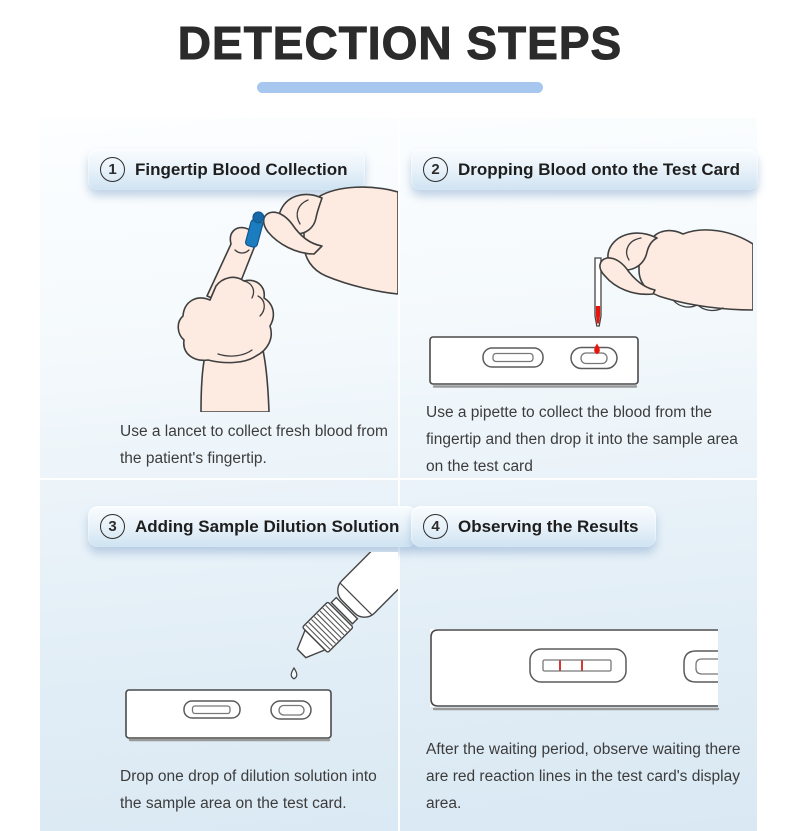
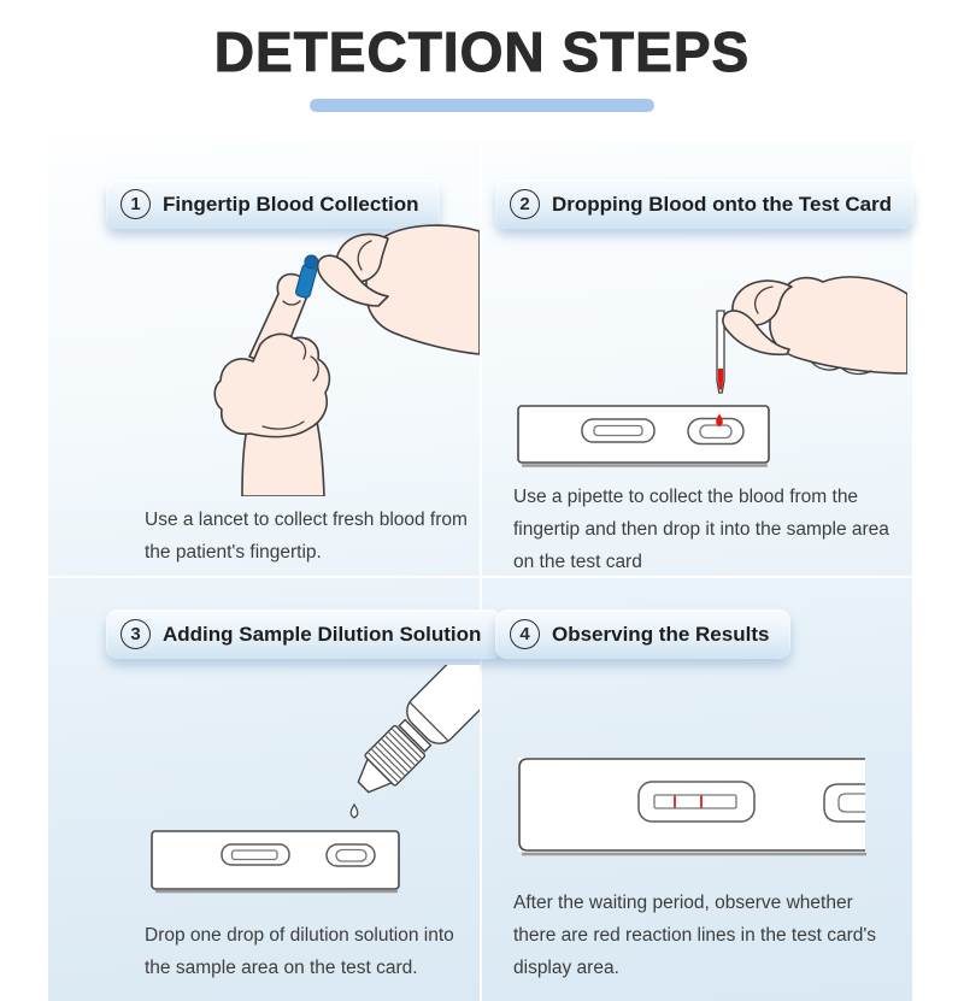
  DETECTION STEPS
  1
  Fingertip Blood Collection
  Use a lancet to collect fresh blood from the patient's fingertip.
  2
  Dropping Blood onto the Test Card
  Use a pipette to collect the blood from the fingertip and then drop it into the sample area on the test card
  3
  Adding Sample Dilution Solution
  Drop one drop of dilution solution into the sample area on the test card.
  4
  Observing the Results
- After the waiting period, observe waiting there are red reaction lines in the test card's display area.
+ After the waiting period, observe whether there are red reaction lines in the test card's display area.
